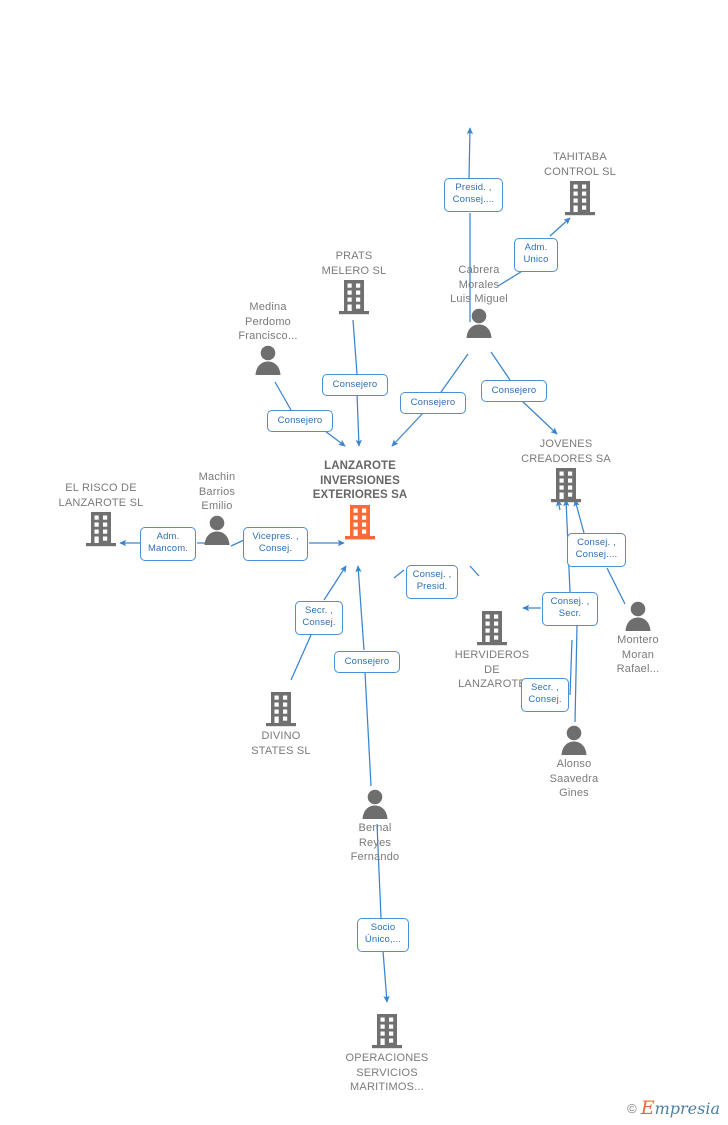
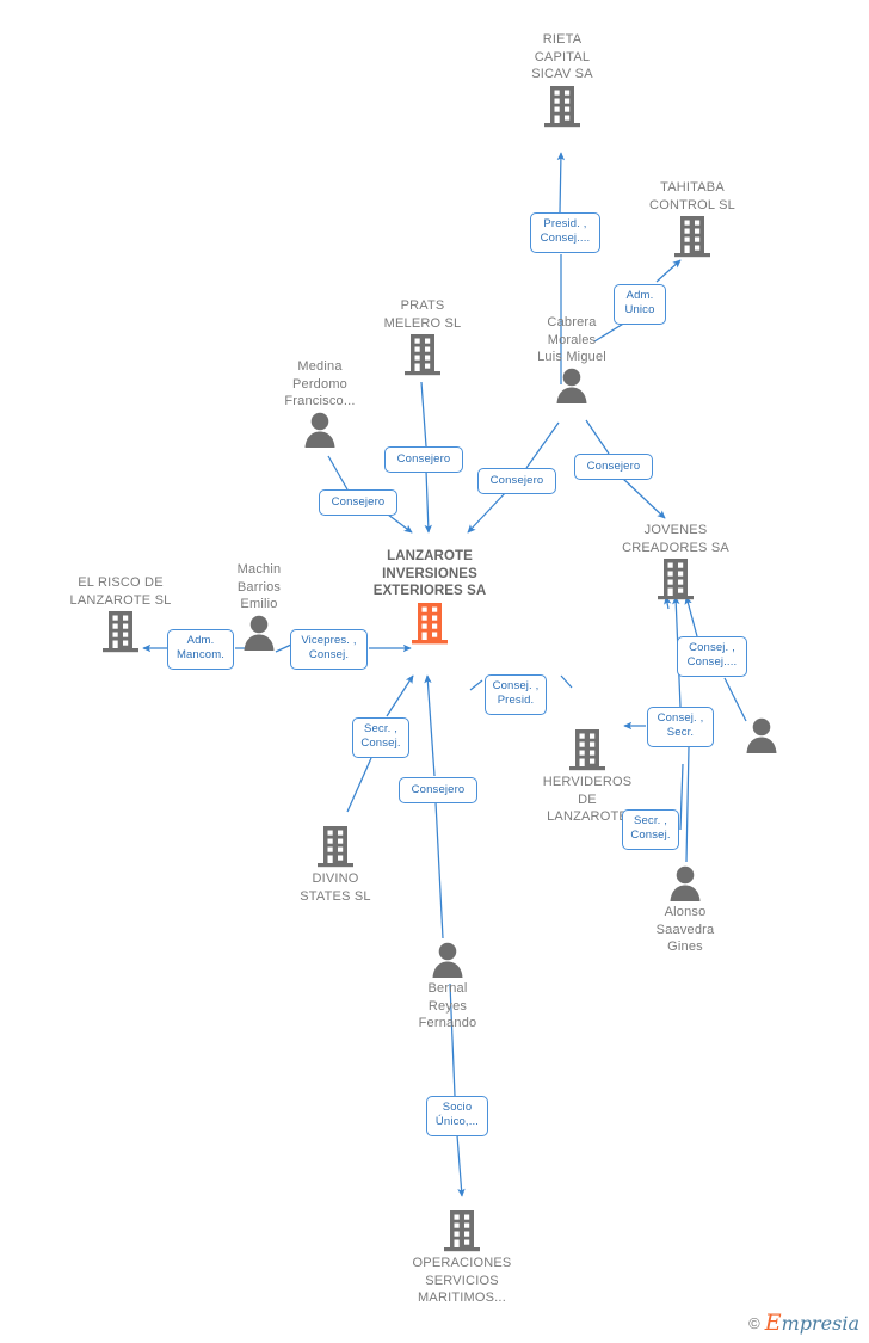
+ RIETA
+ CAPITAL
+ SICAV SA
  TAHITABA
  CONTROL SL
  PRATS
  MELERO SL
  Medina
  Perdomo
  Francisco...
  Cabrera
  Morales
  Luis Miguel
  EL RISCO DE
  LANZAROTE SL
  Machin
  Barrios
  Emilio
  LANZAROTE
  INVERSIONES
  EXTERIORES SA
  JOVENES
  CREADORES SA
- Montero
- Moran
- Rafael...
  HERVIDEROS
  DE
  LANZAROT
  DIVINO
  STATES SL
  Alonso
  Saavedra
  Gines
  Bernal
  Reyes
  Fernando
  OPERACIONES
  SERVICIOS
  MARITIMOS...
  Presid. ,
  Consej....
  Adm.
  Unico
  Consejero
  Consejero
  Consejero
  Consejero
  Adm.
  Mancom.
  Vicepres. ,
  Consej.
  Consej. ,
  Presid.
  Consej. ,
  Consej....
  Consej. ,
  Secr.
  Secr. ,
  Consej.
  Consejero
  Secr. ,
  Consej.
  Socio
  Único,...
  ©
  Empresia
